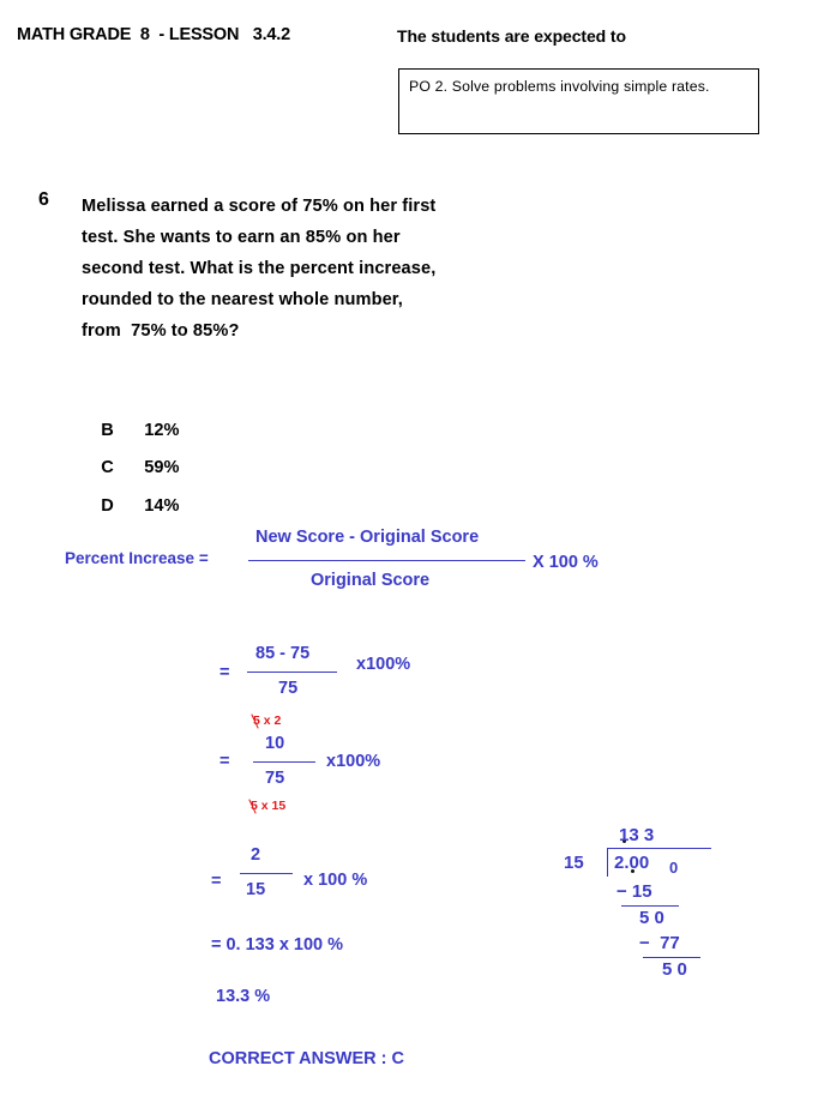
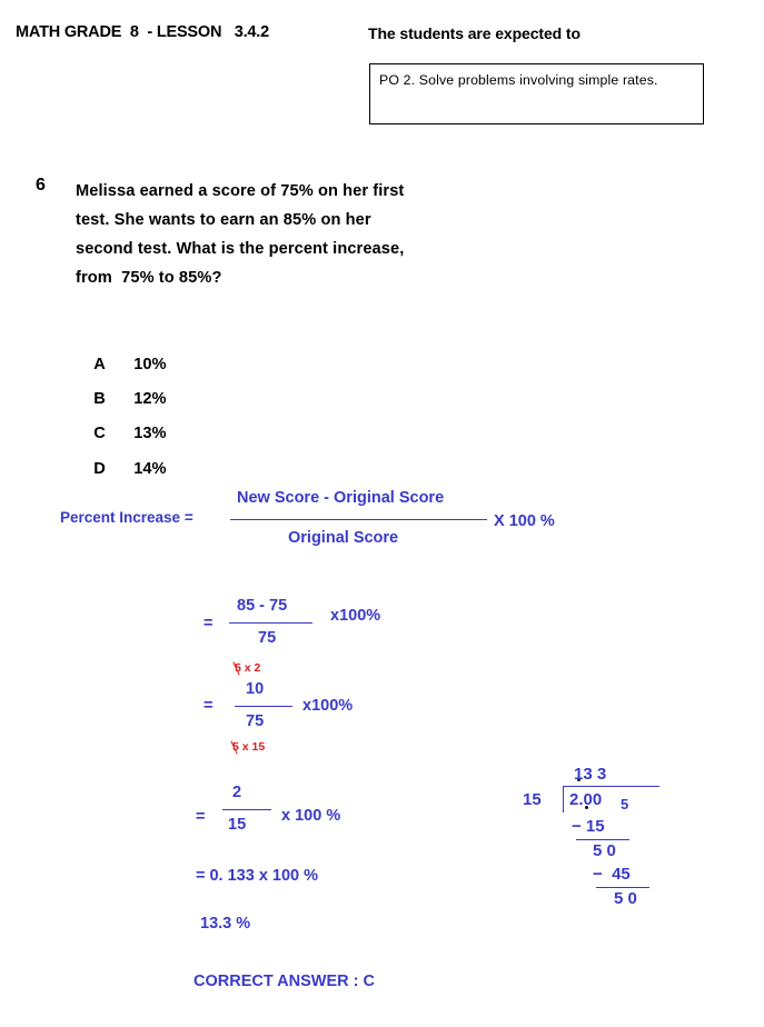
  MATH GRADE 8 - LESSON 3.4.2
  The students are expected to
  PO 2. Solve problems involving simple rates.
  6
  Melissa earned a score of 75% on her first
  test. She wants to earn an 85% on her
  second test. What is the percent increase,
- rounded to the nearest whole number,
  from 75% to 85%?
+ A 10%
  B 12%
- C 59%
+ C 13%
  D 14%
  Percent Increase =
  New Score - Original Score
  Original Score
  X 100 %
  =
  85 - 75
  75
  x100%
  =
  5 x 2
  10
  75
  5 x 15
  x100%
  =
  2
  15
  x 100 %
  = 0. 133 x 100 %
  13.3 %
  CORRECT ANSWER : C
  15
  13 3
  2.00
- 0
+ 5
  − 15
  5 0
- − 77
+ − 45
  5 0
